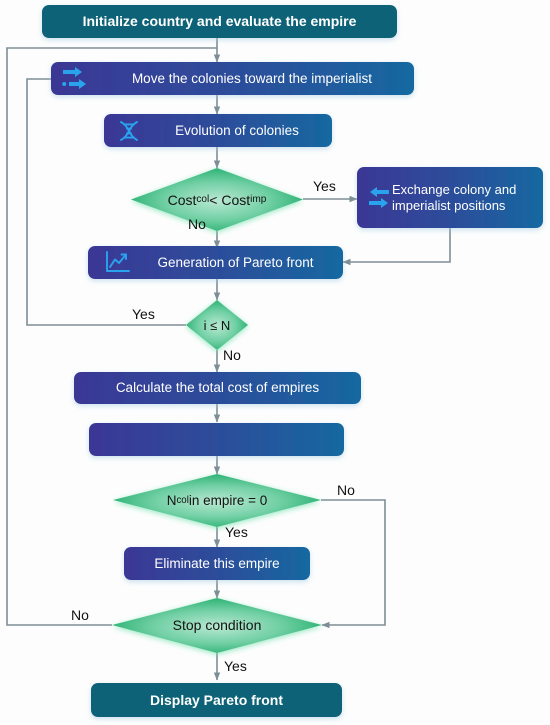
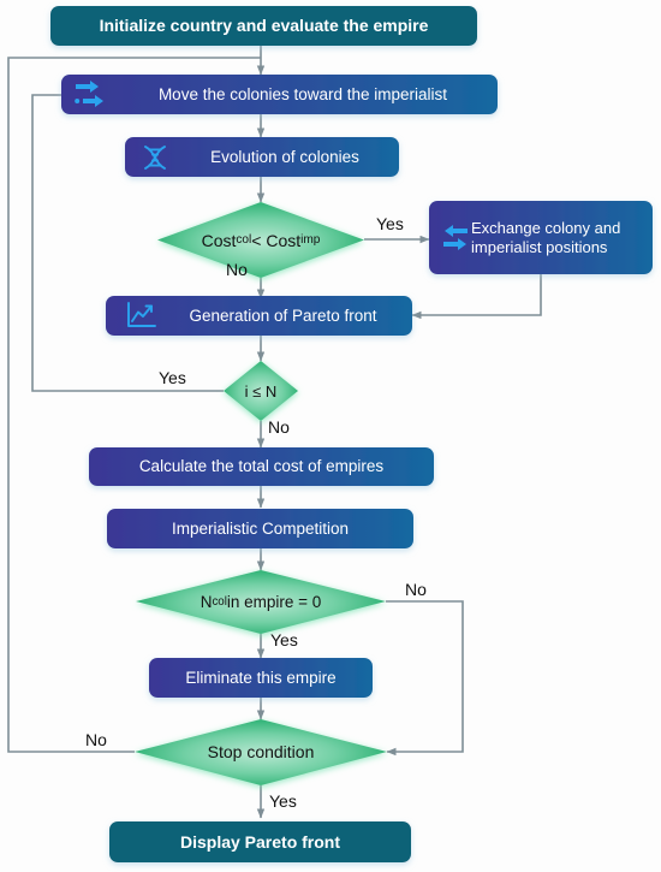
  Initialize country and evaluate the empire
  Move the colonies toward the imperialist
  Evolution of colonies
  Exchange colony and
  imperialist positions
  Generation of Pareto front
  Calculate the total cost of empires
+ Imperialistic Competition
  Eliminate this empire
  Display Pareto front
  Cost
  col
  < Cost
  imp
  i ≤ N
  N
  col
  in empire = 0
  Stop condition
  Yes
  No
  Yes
  No
  No
  Yes
  No
  Yes
